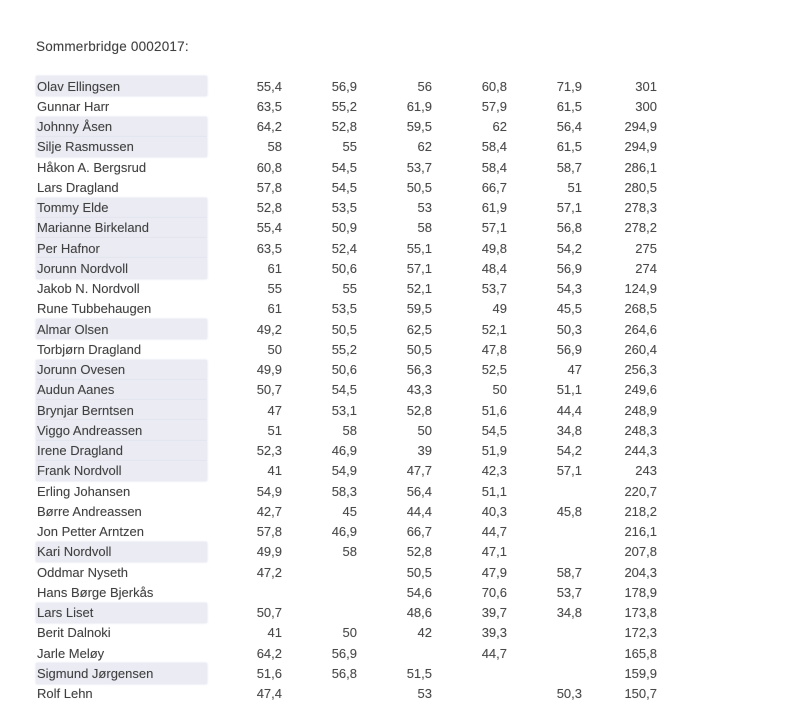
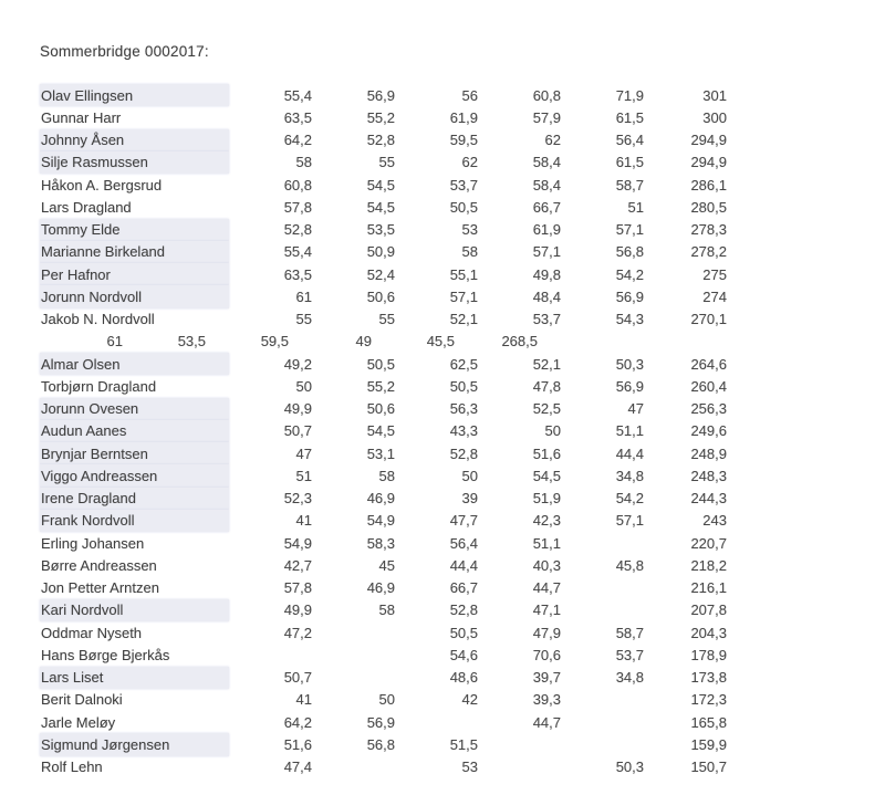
  Sommerbridge 0002017:
  Olav Ellingsen
  55,4
  56,9
  56
  60,8
  71,9
  301
  Gunnar Harr
  63,5
  55,2
  61,9
  57,9
  61,5
  300
  Johnny Åsen
  64,2
  52,8
  59,5
  62
  56,4
  294,9
  Silje Rasmussen
  58
  55
  62
  58,4
  61,5
  294,9
  Håkon A. Bergsrud
  60,8
  54,5
  53,7
  58,4
  58,7
  286,1
  Lars Dragland
  57,8
  54,5
  50,5
  66,7
  51
  280,5
  Tommy Elde
  52,8
  53,5
  53
  61,9
  57,1
  278,3
  Marianne Birkeland
  55,4
  50,9
  58
  57,1
  56,8
  278,2
  Per Hafnor
  63,5
  52,4
  55,1
  49,8
  54,2
  275
  Jorunn Nordvoll
  61
  50,6
  57,1
  48,4
  56,9
  274
  Jakob N. Nordvoll
  55
  55
  52,1
  53,7
  54,3
- 124,9
+ 270,1
- Rune Tubbehaugen
  61
  53,5
  59,5
  49
  45,5
  268,5
  Almar Olsen
  49,2
  50,5
  62,5
  52,1
  50,3
  264,6
  Torbjørn Dragland
  50
  55,2
  50,5
  47,8
  56,9
  260,4
  Jorunn Ovesen
  49,9
  50,6
  56,3
  52,5
  47
  256,3
  Audun Aanes
  50,7
  54,5
  43,3
  50
  51,1
  249,6
  Brynjar Berntsen
  47
  53,1
  52,8
  51,6
  44,4
  248,9
  Viggo Andreassen
  51
  58
  50
  54,5
  34,8
  248,3
  Irene Dragland
  52,3
  46,9
  39
  51,9
  54,2
  244,3
  Frank Nordvoll
  41
  54,9
  47,7
  42,3
  57,1
  243
  Erling Johansen
  54,9
  58,3
  56,4
  51,1
  220,7
  Børre Andreassen
  42,7
  45
  44,4
  40,3
  45,8
  218,2
  Jon Petter Arntzen
  57,8
  46,9
  66,7
  44,7
  216,1
  Kari Nordvoll
  49,9
  58
  52,8
  47,1
  207,8
  Oddmar Nyseth
  47,2
  50,5
  47,9
  58,7
  204,3
  Hans Børge Bjerkås
  54,6
  70,6
  53,7
  178,9
  Lars Liset
  50,7
  48,6
  39,7
  34,8
  173,8
  Berit Dalnoki
  41
  50
  42
  39,3
  172,3
  Jarle Meløy
  64,2
  56,9
  44,7
  165,8
  Sigmund Jørgensen
  51,6
  56,8
  51,5
  159,9
  Rolf Lehn
  47,4
  53
  50,3
  150,7
